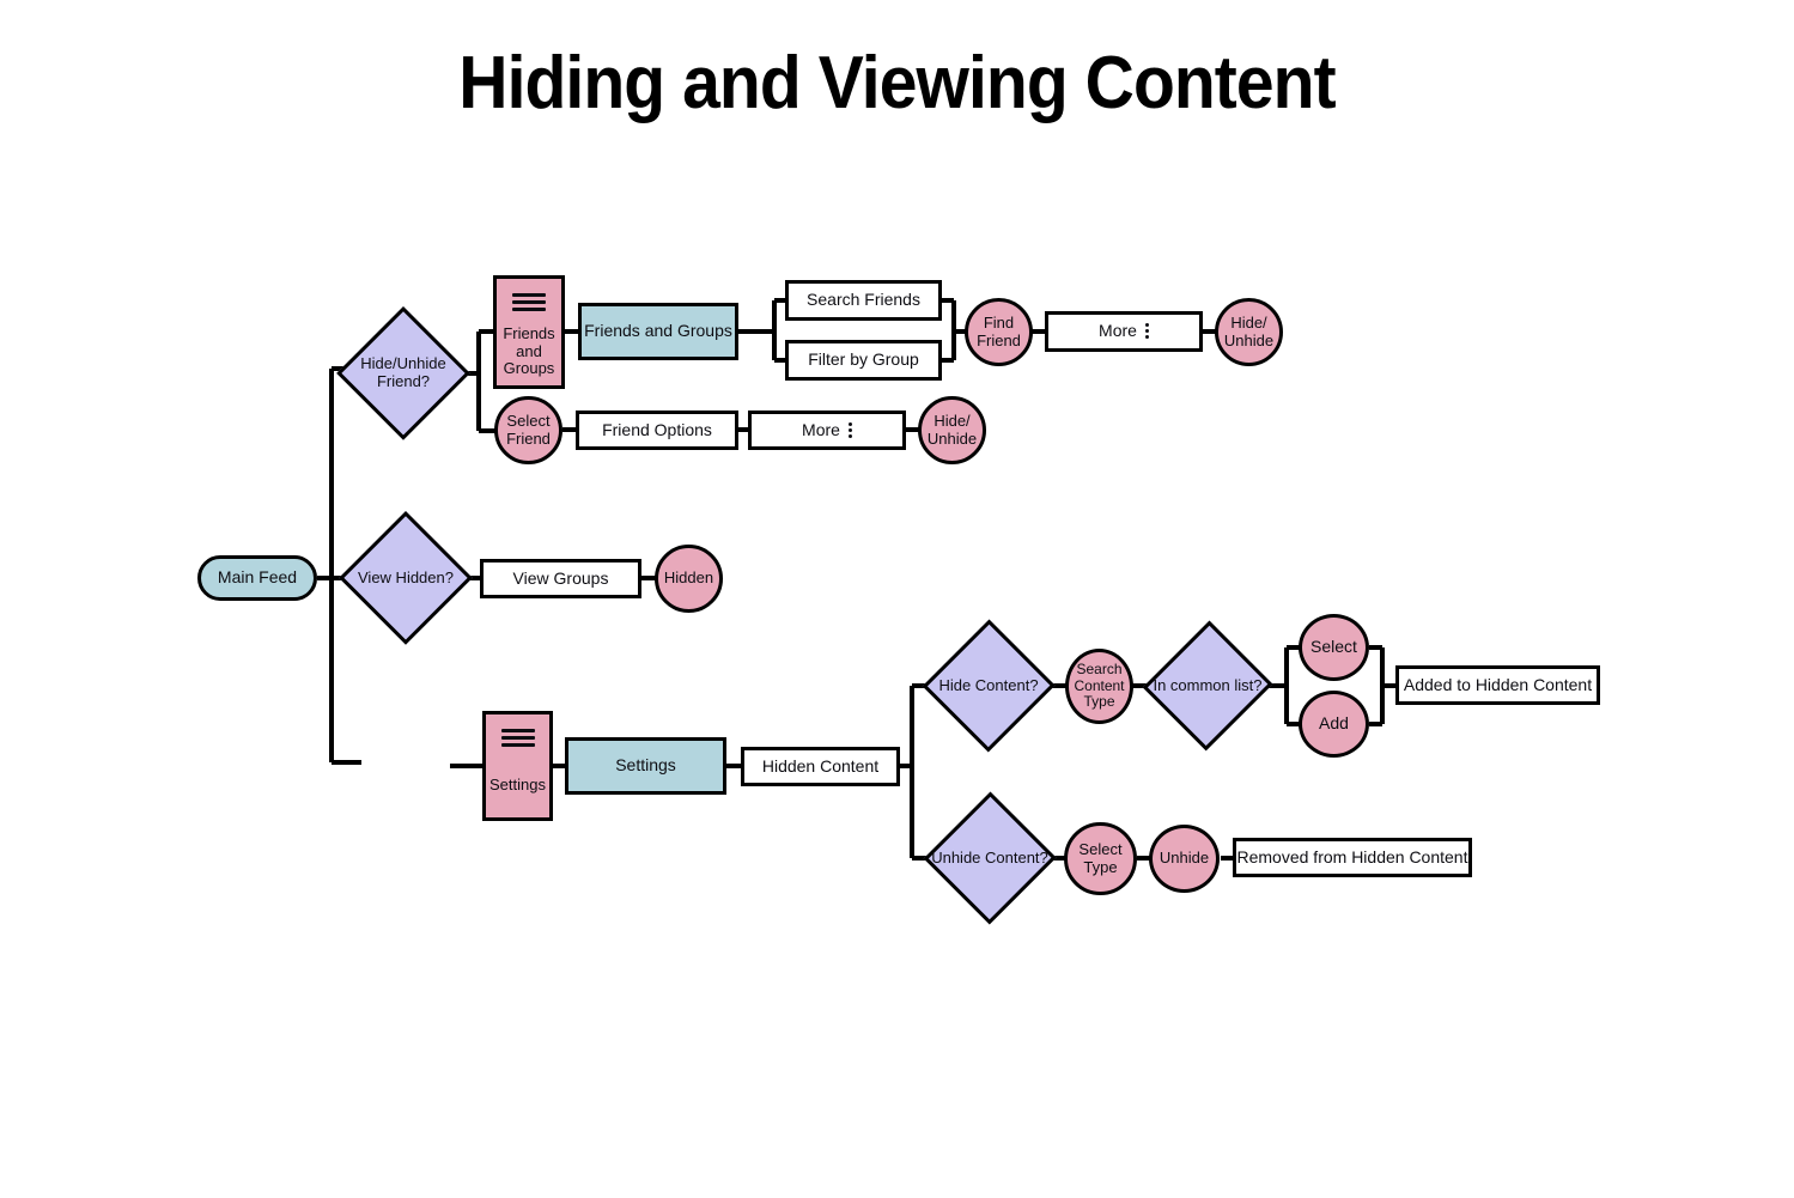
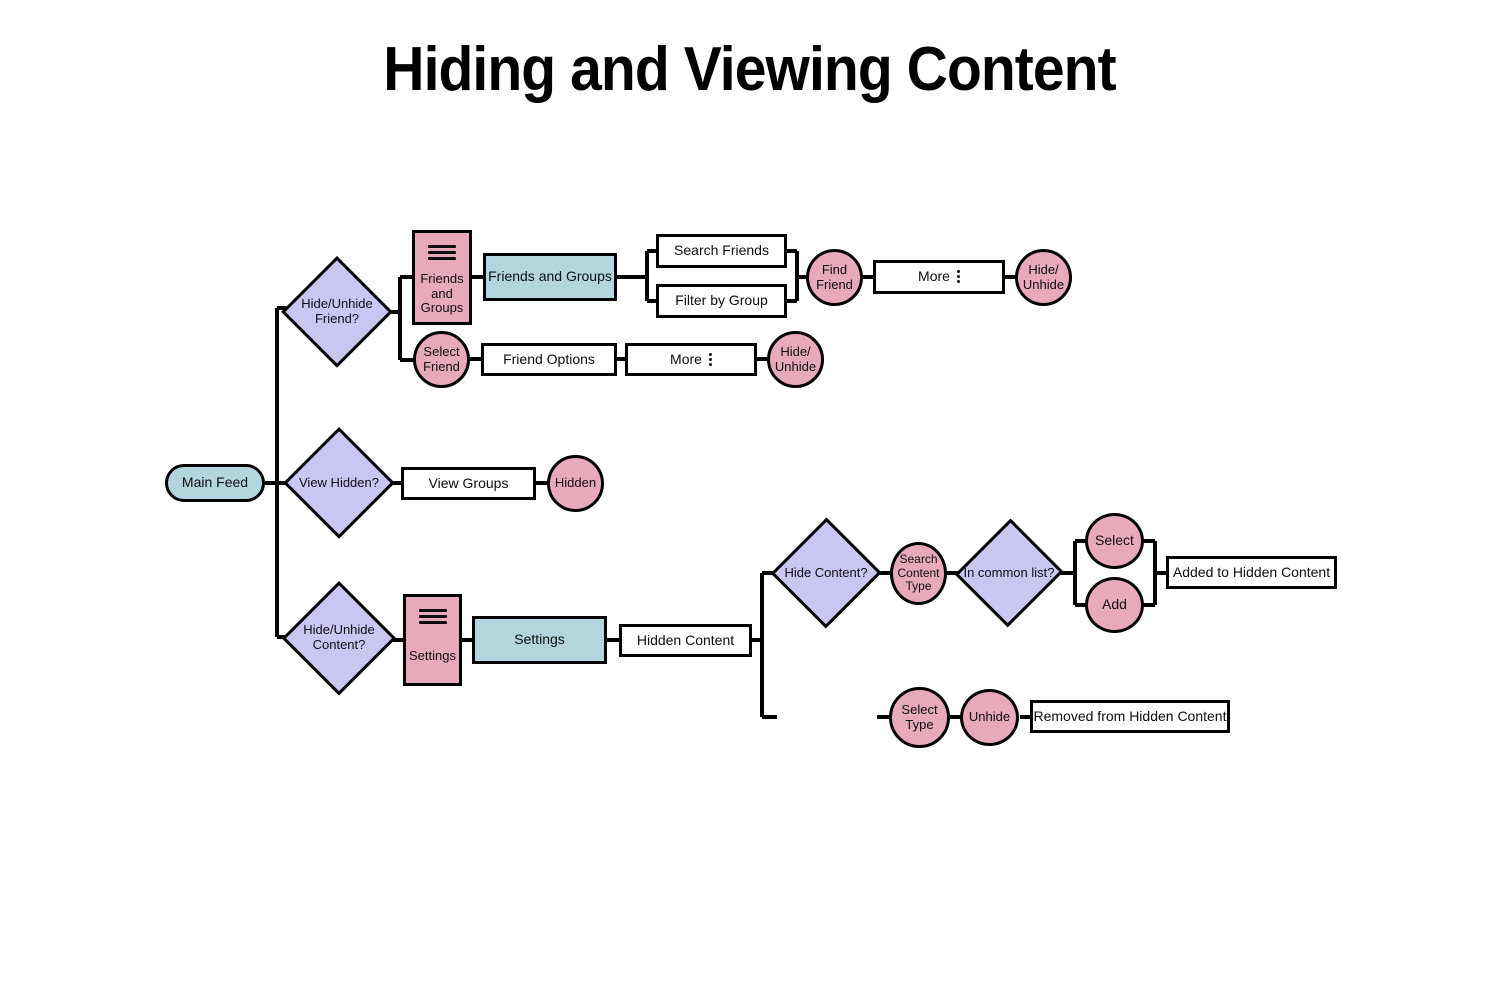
  Hiding and Viewing Content
  Main Feed
  Hide/Unhide Friend?
  Friends and Groups
  Friends and Groups
  Search Friends
  Filter by Group
  Find Friend
  More
  Hide/ Unhide
  Select Friend
  Friend Options
  More
  Hide/ Unhide
  View Hidden?
  View Groups
  Hidden
+ Hide/Unhide Content?
  Settings
  Settings
  Hidden Content
  Hide Content?
  Search Content Type
  In common list?
  Select
  Add
  Added to Hidden Content
- Unhide Content?
  Select Type
  Unhide
  Removed from Hidden Content
